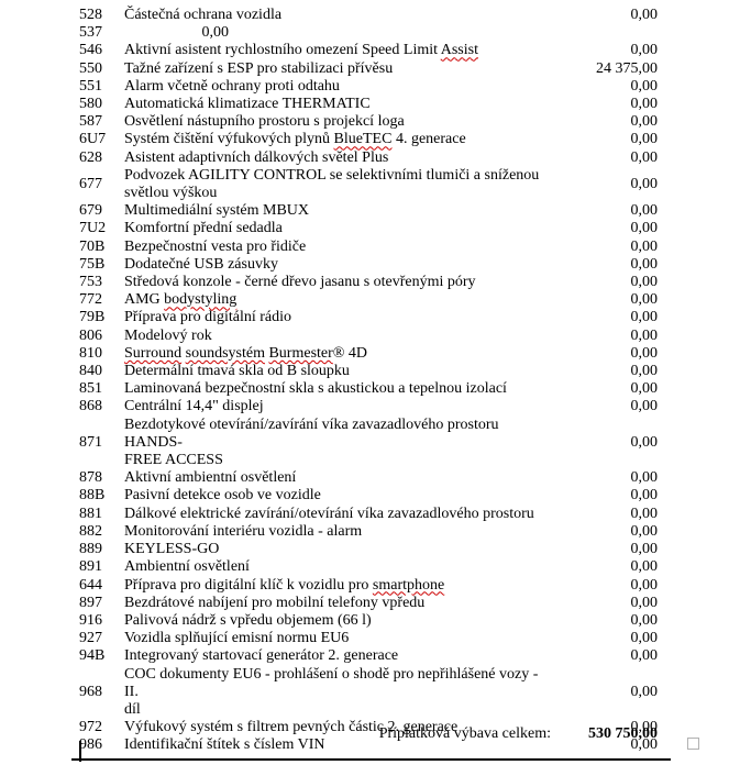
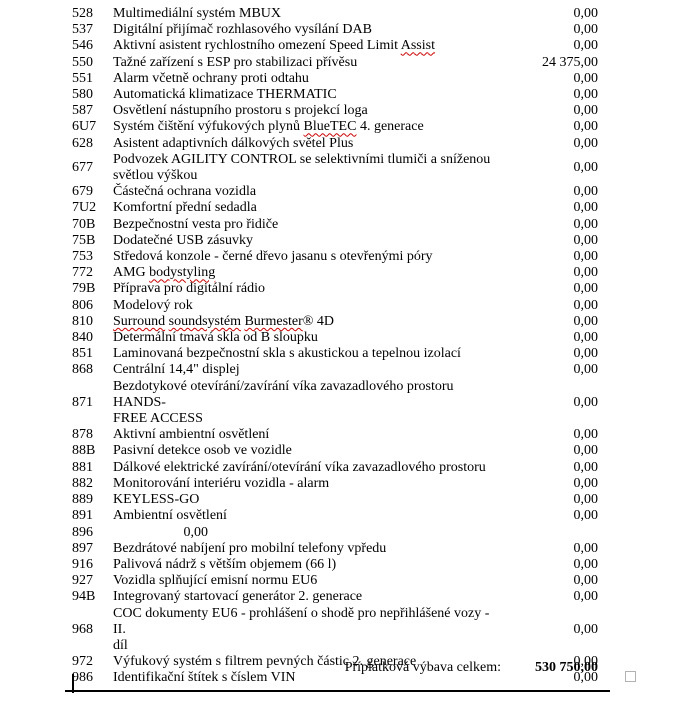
  528
- Částečná ochrana vozidla
+ Multimediální systém MBUX
  0,00
  537
+ Digitální přijímač rozhlasového vysílání DAB
  0,00
  546
  Aktivní asistent rychlostního omezení Speed Limit Assist
  0,00
  550
  Tažné zařízení s ESP pro stabilizaci přívěsu
  24 375,00
  551
  Alarm včetně ochrany proti odtahu
  0,00
  580
  Automatická klimatizace THERMATIC
  0,00
  587
  Osvětlení nástupního prostoru s projekcí loga
  0,00
  6U7
  Systém čištění výfukových plynů BlueTEC 4. generace
  0,00
  628
  Asistent adaptivních dálkových světel Plus
  0,00
  677
  Podvozek AGILITY CONTROL se selektivními tlumiči a sníženou
  světlou výškou
  0,00
  679
- Multimediální systém MBUX
+ Částečná ochrana vozidla
  0,00
  7U2
  Komfortní přední sedadla
  0,00
  70B
  Bezpečnostní vesta pro řidiče
  0,00
  75B
  Dodatečné USB zásuvky
  0,00
  753
  Středová konzole - černé dřevo jasanu s otevřenými póry
  0,00
  772
  AMG bodystyling
  0,00
  79B
  Příprava pro digitální rádio
  0,00
  806
  Modelový rok
  0,00
  810
  Surround soundsystém Burmester® 4D
  0,00
  840
  Determální tmavá skla od B sloupku
  0,00
  851
  Laminovaná bezpečnostní skla s akustickou a tepelnou izolací
  0,00
  868
  Centrální 14,4" displej
  0,00
  871
  Bezdotykové otevírání/zavírání víka zavazadlového prostoru HANDS-
  FREE ACCESS
  0,00
  878
  Aktivní ambientní osvětlení
  0,00
  88B
  Pasivní detekce osob ve vozidle
  0,00
  881
  Dálkové elektrické zavírání/otevírání víka zavazadlového prostoru
  0,00
  882
  Monitorování interiéru vozidla - alarm
  0,00
  889
  KEYLESS-GO
  0,00
  891
  Ambientní osvětlení
  0,00
- 644
+ 896
- Příprava pro digitální klíč k vozidlu pro smartphone
  0,00
  897
  Bezdrátové nabíjení pro mobilní telefony vpředu
  0,00
  916
- Palivová nádrž s vpředu objemem (66 l)
+ Palivová nádrž s větším objemem (66 l)
  0,00
  927
  Vozidla splňující emisní normu EU6
  0,00
  94B
  Integrovaný startovací generátor 2. generace
  0,00
  968
  COC dokumenty EU6 - prohlášení o shodě pro nepřihlášené vozy - II.
  díl
  0,00
  972
  Výfukový systém s filtrem pevných částic 2. generace
  0,00
  986
  Identifikační štítek s číslem VIN
  0,00
  Příplatková výbava celkem:
  530 750,00
